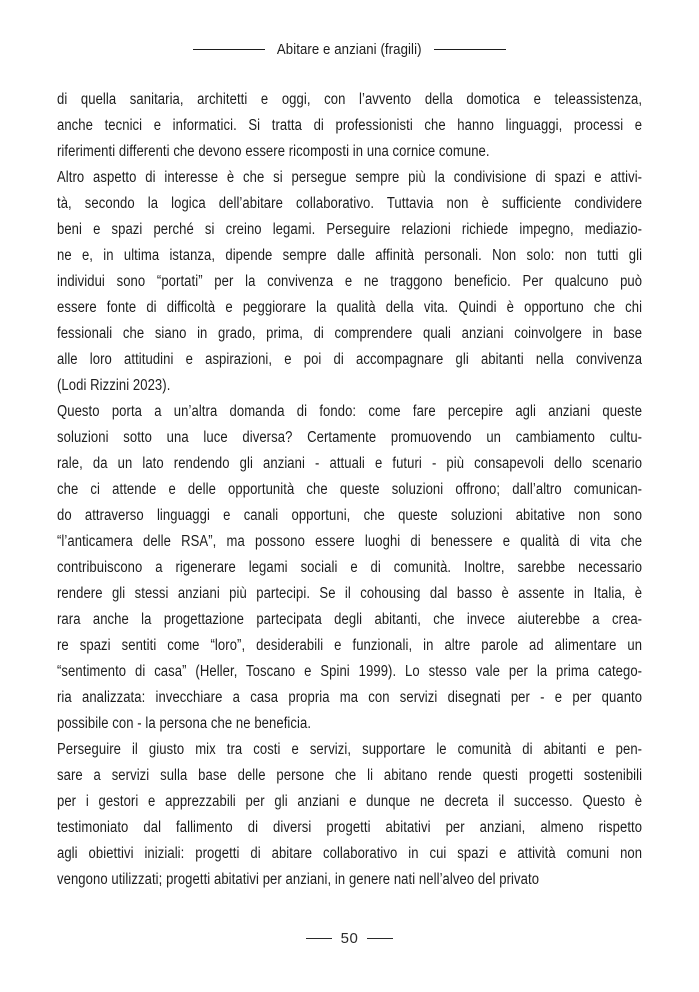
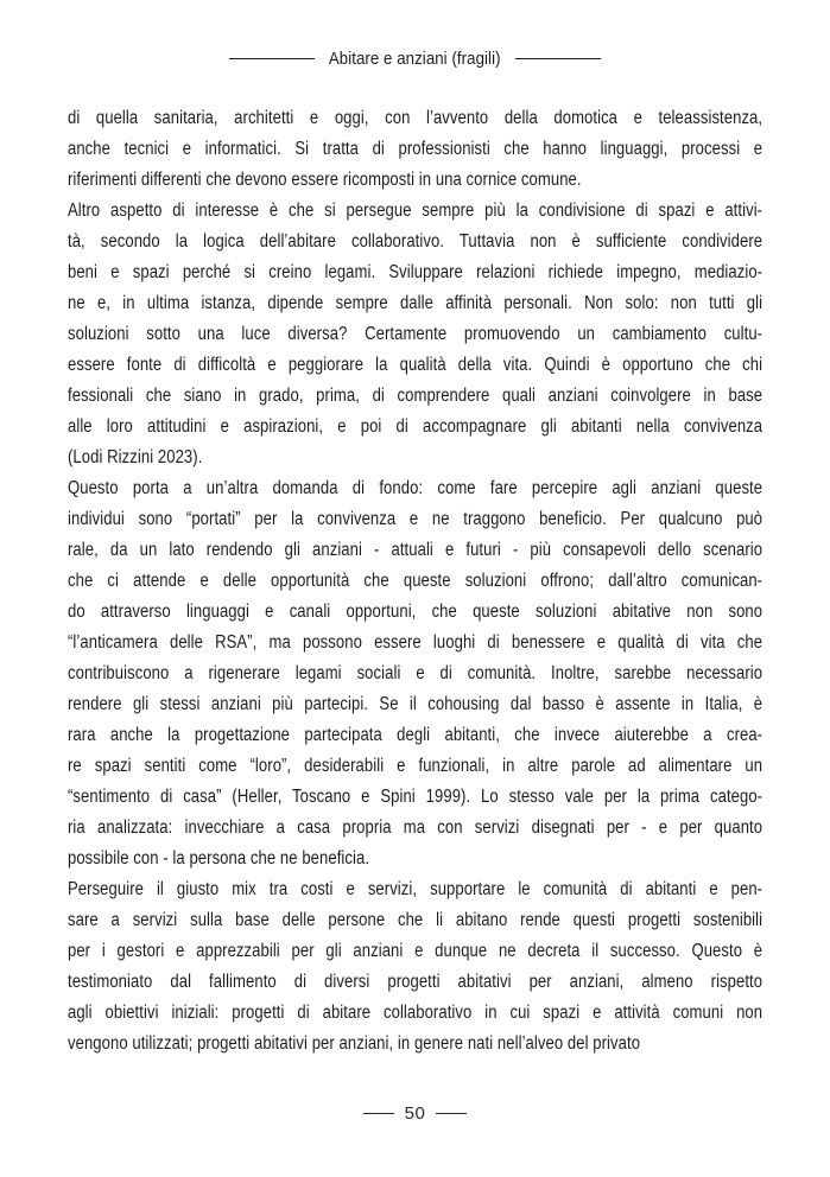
  Abitare e anziani (fragili)
  di quella sanitaria, architetti e oggi, con l’avvento della domotica e teleassistenza,
  anche tecnici e informatici. Si tratta di professionisti che hanno linguaggi, processi e
  riferimenti differenti che devono essere ricomposti in una cornice comune.
  Altro aspetto di interesse è che si persegue sempre più la condivisione di spazi e attivi-
  tà, secondo la logica dell’abitare collaborativo. Tuttavia non è sufficiente condividere
- beni e spazi perché si creino legami. Perseguire relazioni richiede impegno, mediazio-
+ beni e spazi perché si creino legami. Sviluppare relazioni richiede impegno, mediazio-
  ne e, in ultima istanza, dipende sempre dalle affinità personali. Non solo: non tutti gli
- individui sono “portati” per la convivenza e ne traggono beneficio. Per qualcuno può
+ soluzioni sotto una luce diversa? Certamente promuovendo un cambiamento cultu-
  essere fonte di difficoltà e peggiorare la qualità della vita. Quindi è opportuno che chi
  fessionali che siano in grado, prima, di comprendere quali anziani coinvolgere in base
  alle loro attitudini e aspirazioni, e poi di accompagnare gli abitanti nella convivenza
  (Lodi Rizzini 2023).
  Questo porta a un’altra domanda di fondo: come fare percepire agli anziani queste
- soluzioni sotto una luce diversa? Certamente promuovendo un cambiamento cultu-
+ individui sono “portati” per la convivenza e ne traggono beneficio. Per qualcuno può
  rale, da un lato rendendo gli anziani - attuali e futuri - più consapevoli dello scenario
  che ci attende e delle opportunità che queste soluzioni offrono; dall’altro comunican-
  do attraverso linguaggi e canali opportuni, che queste soluzioni abitative non sono
  “l’anticamera delle RSA”, ma possono essere luoghi di benessere e qualità di vita che
  contribuiscono a rigenerare legami sociali e di comunità. Inoltre, sarebbe necessario
  rendere gli stessi anziani più partecipi. Se il cohousing dal basso è assente in Italia, è
  rara anche la progettazione partecipata degli abitanti, che invece aiuterebbe a crea-
  re spazi sentiti come “loro”, desiderabili e funzionali, in altre parole ad alimentare un
  “sentimento di casa” (Heller, Toscano e Spini 1999). Lo stesso vale per la prima catego-
  ria analizzata: invecchiare a casa propria ma con servizi disegnati per - e per quanto
  possibile con - la persona che ne beneficia.
  Perseguire il giusto mix tra costi e servizi, supportare le comunità di abitanti e pen-
  sare a servizi sulla base delle persone che li abitano rende questi progetti sostenibili
  per i gestori e apprezzabili per gli anziani e dunque ne decreta il successo. Questo è
  testimoniato dal fallimento di diversi progetti abitativi per anziani, almeno rispetto
  agli obiettivi iniziali: progetti di abitare collaborativo in cui spazi e attività comuni non
  vengono utilizzati; progetti abitativi per anziani, in genere nati nell’alveo del privato
  50
